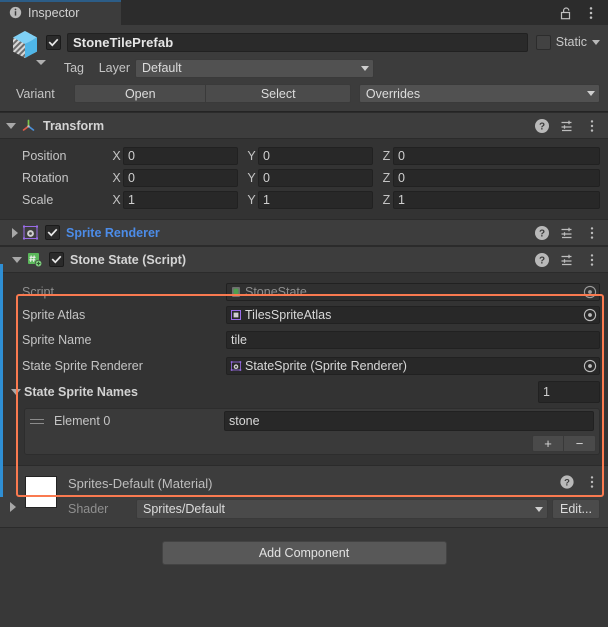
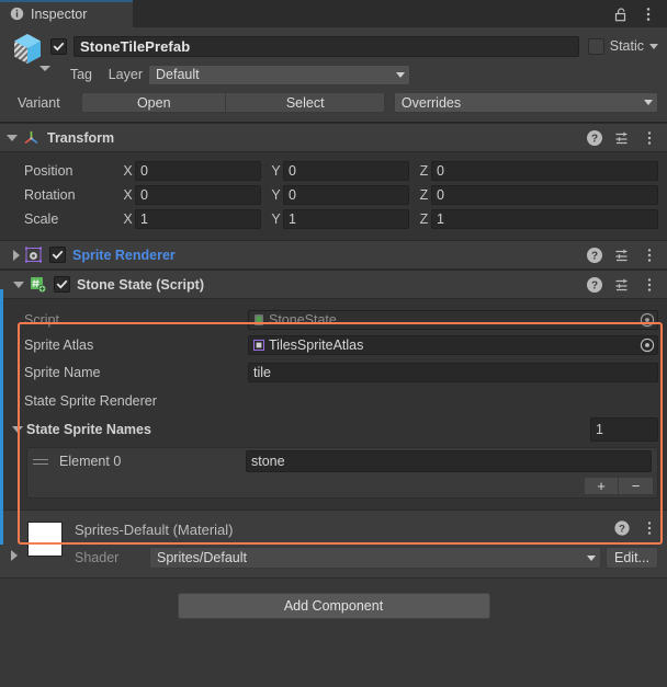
  Inspector
  StoneTilePrefab
  Static
  Tag
  Layer
  Default
  Variant
  Open
  Select
  Overrides
  Transform
  ?
  Position
  X
  0
  Y
  0
  Z
  0
  Rotation
  X
  0
  Y
  0
  Z
  0
  Scale
  X
  1
  Y
  1
  Z
  1
  Sprite Renderer
  ?
  Stone State (Script)
  ?
  Script
  StoneState
  Sprite Atlas
  TilesSpriteAtlas
  Sprite Name
  tile
  State Sprite Renderer
- StateSprite (Sprite Renderer)
  State Sprite Names
  1
  Element 0
  stone
  +
  −
  Sprites-Default (Material)
  ?
  Shader
  Sprites/Default
  Edit...
  Add Component
